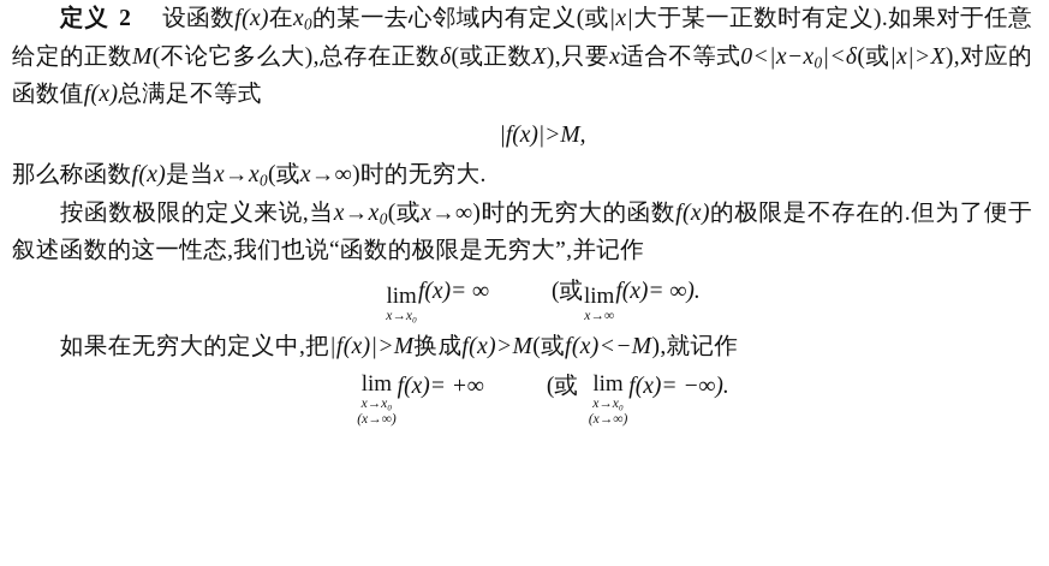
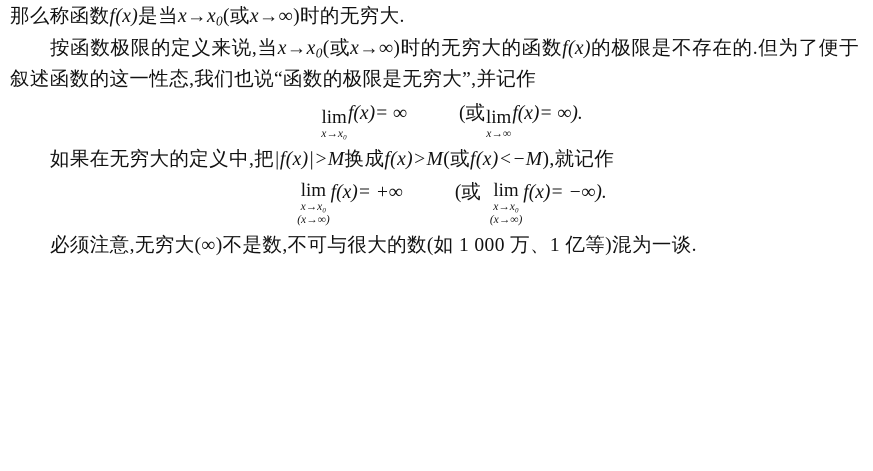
- 定义 2 设函数f(x)在x0的某一去心邻域内有定义(或|x|大于某一正数时有定义).如果对于任意给定的正数M(不论它多么大),总存在正数δ(或正数X),只要x适合不等式0<|x−x0|<δ(或|x|>X),对应的函数值f(x)总满足不等式
- |f(x)|>M,
  那么称函数f(x)是当x→x0(或x→∞)时的无穷大.
  按函数极限的定义来说,当x→x0(或x→∞)时的无穷大的函数f(x)的极限是不存在的.但为了便于叙述函数的这一性态,我们也说“函数的极限是无穷大”,并记作
  lim
  x→x₀
  f(x)= ∞ (或
  lim
  x→∞
  f(x)= ∞).
  如果在无穷大的定义中,把|f(x)|>M换成f(x)>M(或f(x)<−M),就记作
  lim
  x→x₀
  (x→∞)
  f(x)= +∞ (或
  lim
  x→x₀
  (x→∞)
  f(x)= −∞).
+ 必须注意,无穷大(∞)不是数,不可与很大的数(如 1 000 万、1 亿等)混为一谈.
